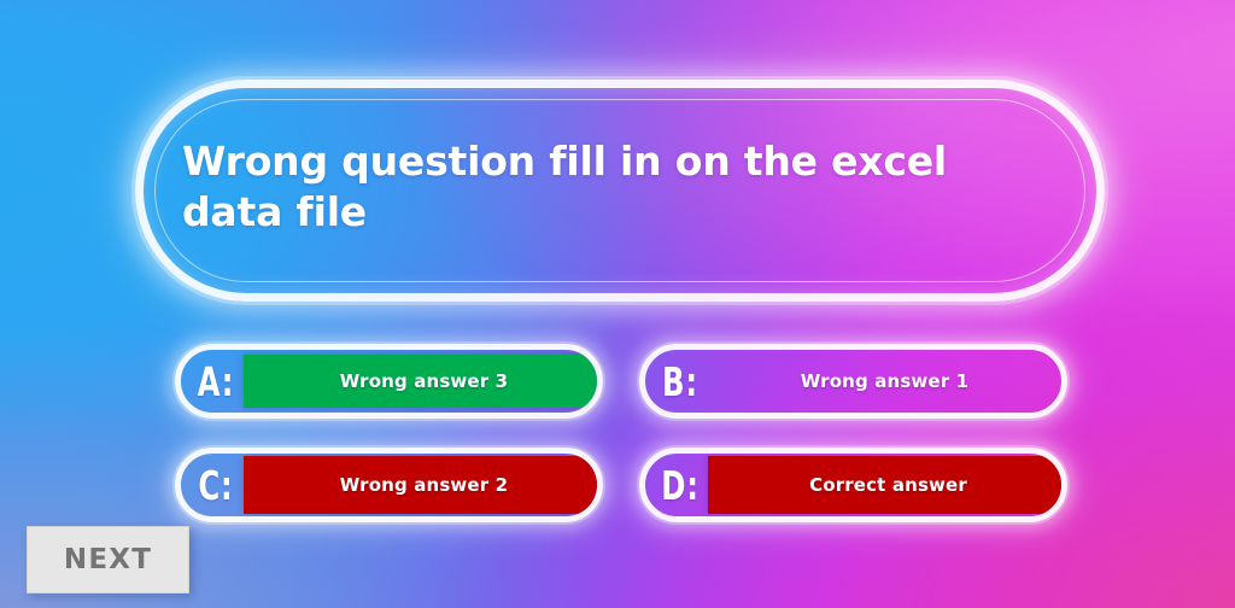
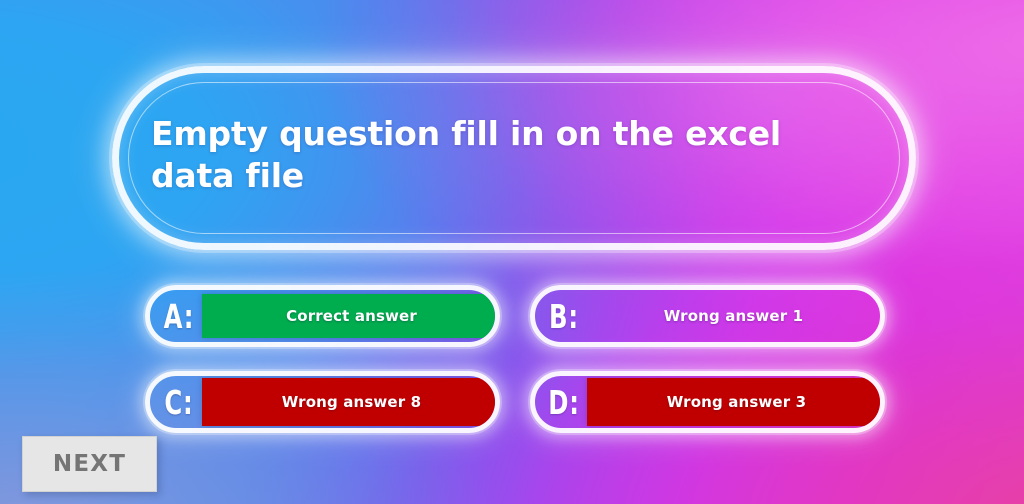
- Wrong question fill in on the excel data file
+ Empty question fill in on the excel data file
  A:
- Wrong answer 3
+ Correct answer
  B:
  Wrong answer 1
  C:
- Wrong answer 2
+ Wrong answer 8
  D:
- Correct answer
+ Wrong answer 3
  NEXT
